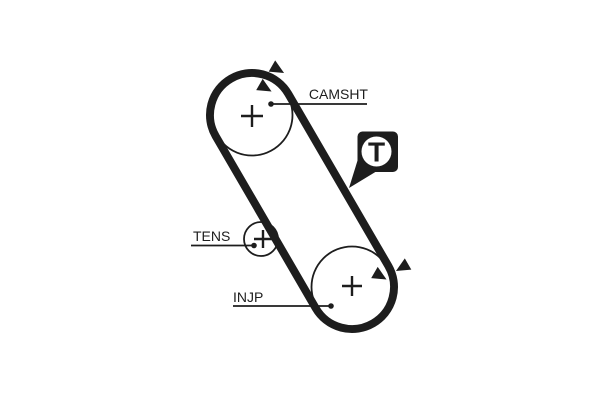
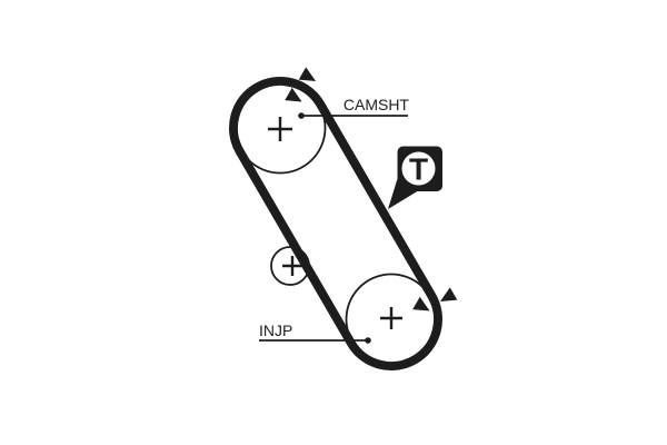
  CAMSHT
- TENS
  INJP
  T
